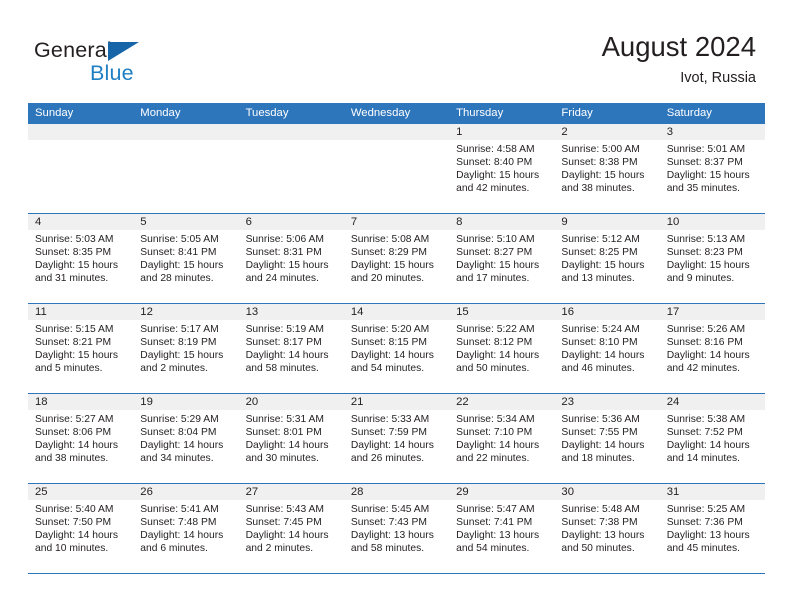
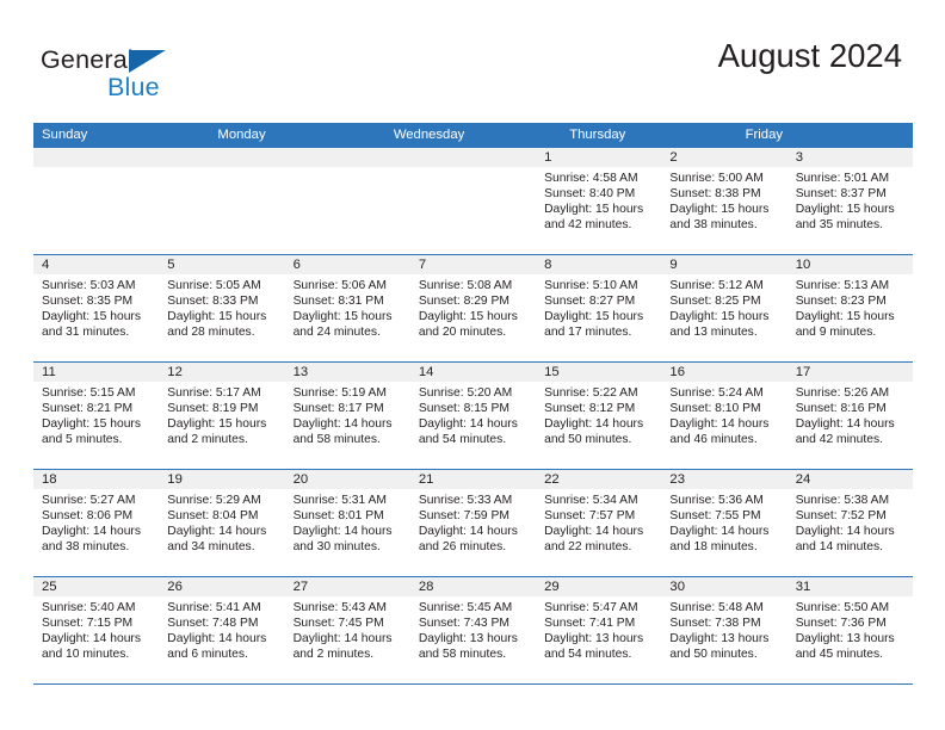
  General
  Blue
  August 2024
- Ivot, Russia
  Sunday
  Monday
- Tuesday
  Wednesday
  Thursday
  Friday
- Saturday
  1
  Sunrise: 4:58 AM
  Sunset: 8:40 PM
  Daylight: 15 hours
  and 42 minutes.
  2
  Sunrise: 5:00 AM
  Sunset: 8:38 PM
  Daylight: 15 hours
  and 38 minutes.
  3
  Sunrise: 5:01 AM
  Sunset: 8:37 PM
  Daylight: 15 hours
  and 35 minutes.
  4
  Sunrise: 5:03 AM
  Sunset: 8:35 PM
  Daylight: 15 hours
  and 31 minutes.
  5
  Sunrise: 5:05 AM
- Sunset: 8:41 PM
+ Sunset: 8:33 PM
  Daylight: 15 hours
  and 28 minutes.
  6
  Sunrise: 5:06 AM
  Sunset: 8:31 PM
  Daylight: 15 hours
  and 24 minutes.
  7
  Sunrise: 5:08 AM
  Sunset: 8:29 PM
  Daylight: 15 hours
  and 20 minutes.
  8
  Sunrise: 5:10 AM
  Sunset: 8:27 PM
  Daylight: 15 hours
  and 17 minutes.
  9
  Sunrise: 5:12 AM
  Sunset: 8:25 PM
  Daylight: 15 hours
  and 13 minutes.
  10
  Sunrise: 5:13 AM
  Sunset: 8:23 PM
  Daylight: 15 hours
  and 9 minutes.
  11
  Sunrise: 5:15 AM
  Sunset: 8:21 PM
  Daylight: 15 hours
  and 5 minutes.
  12
  Sunrise: 5:17 AM
  Sunset: 8:19 PM
  Daylight: 15 hours
  and 2 minutes.
  13
  Sunrise: 5:19 AM
  Sunset: 8:17 PM
  Daylight: 14 hours
  and 58 minutes.
  14
  Sunrise: 5:20 AM
  Sunset: 8:15 PM
  Daylight: 14 hours
  and 54 minutes.
  15
  Sunrise: 5:22 AM
  Sunset: 8:12 PM
  Daylight: 14 hours
  and 50 minutes.
  16
  Sunrise: 5:24 AM
  Sunset: 8:10 PM
  Daylight: 14 hours
  and 46 minutes.
  17
  Sunrise: 5:26 AM
  Sunset: 8:16 PM
  Daylight: 14 hours
  and 42 minutes.
  18
  Sunrise: 5:27 AM
  Sunset: 8:06 PM
  Daylight: 14 hours
  and 38 minutes.
  19
  Sunrise: 5:29 AM
  Sunset: 8:04 PM
  Daylight: 14 hours
  and 34 minutes.
  20
  Sunrise: 5:31 AM
  Sunset: 8:01 PM
  Daylight: 14 hours
  and 30 minutes.
  21
  Sunrise: 5:33 AM
  Sunset: 7:59 PM
  Daylight: 14 hours
  and 26 minutes.
  22
  Sunrise: 5:34 AM
- Sunset: 7:10 PM
+ Sunset: 7:57 PM
  Daylight: 14 hours
  and 22 minutes.
  23
  Sunrise: 5:36 AM
  Sunset: 7:55 PM
  Daylight: 14 hours
  and 18 minutes.
  24
  Sunrise: 5:38 AM
  Sunset: 7:52 PM
  Daylight: 14 hours
  and 14 minutes.
  25
  Sunrise: 5:40 AM
- Sunset: 7:50 PM
+ Sunset: 7:15 PM
  Daylight: 14 hours
  and 10 minutes.
  26
  Sunrise: 5:41 AM
  Sunset: 7:48 PM
  Daylight: 14 hours
  and 6 minutes.
  27
  Sunrise: 5:43 AM
  Sunset: 7:45 PM
  Daylight: 14 hours
  and 2 minutes.
  28
  Sunrise: 5:45 AM
  Sunset: 7:43 PM
  Daylight: 13 hours
  and 58 minutes.
  29
  Sunrise: 5:47 AM
  Sunset: 7:41 PM
  Daylight: 13 hours
  and 54 minutes.
  30
  Sunrise: 5:48 AM
  Sunset: 7:38 PM
  Daylight: 13 hours
  and 50 minutes.
  31
- Sunrise: 5:25 AM
+ Sunrise: 5:50 AM
  Sunset: 7:36 PM
  Daylight: 13 hours
  and 45 minutes.
